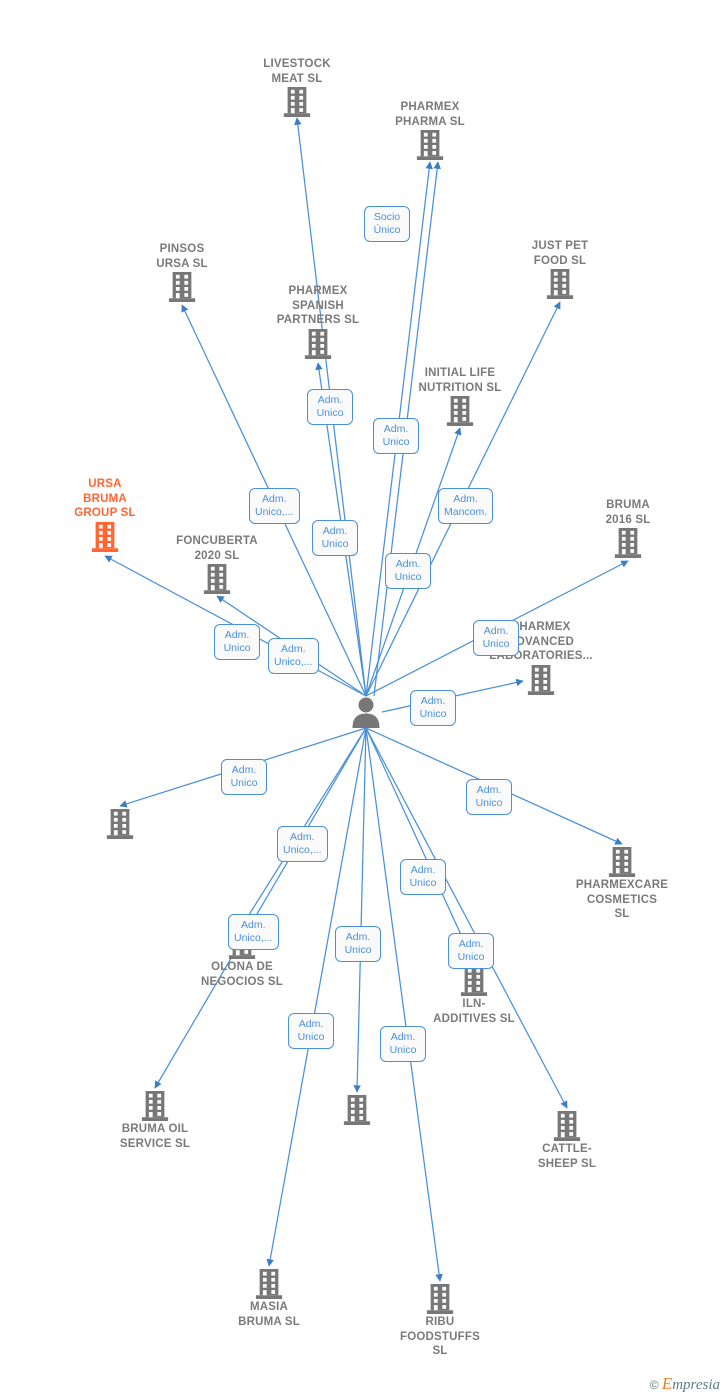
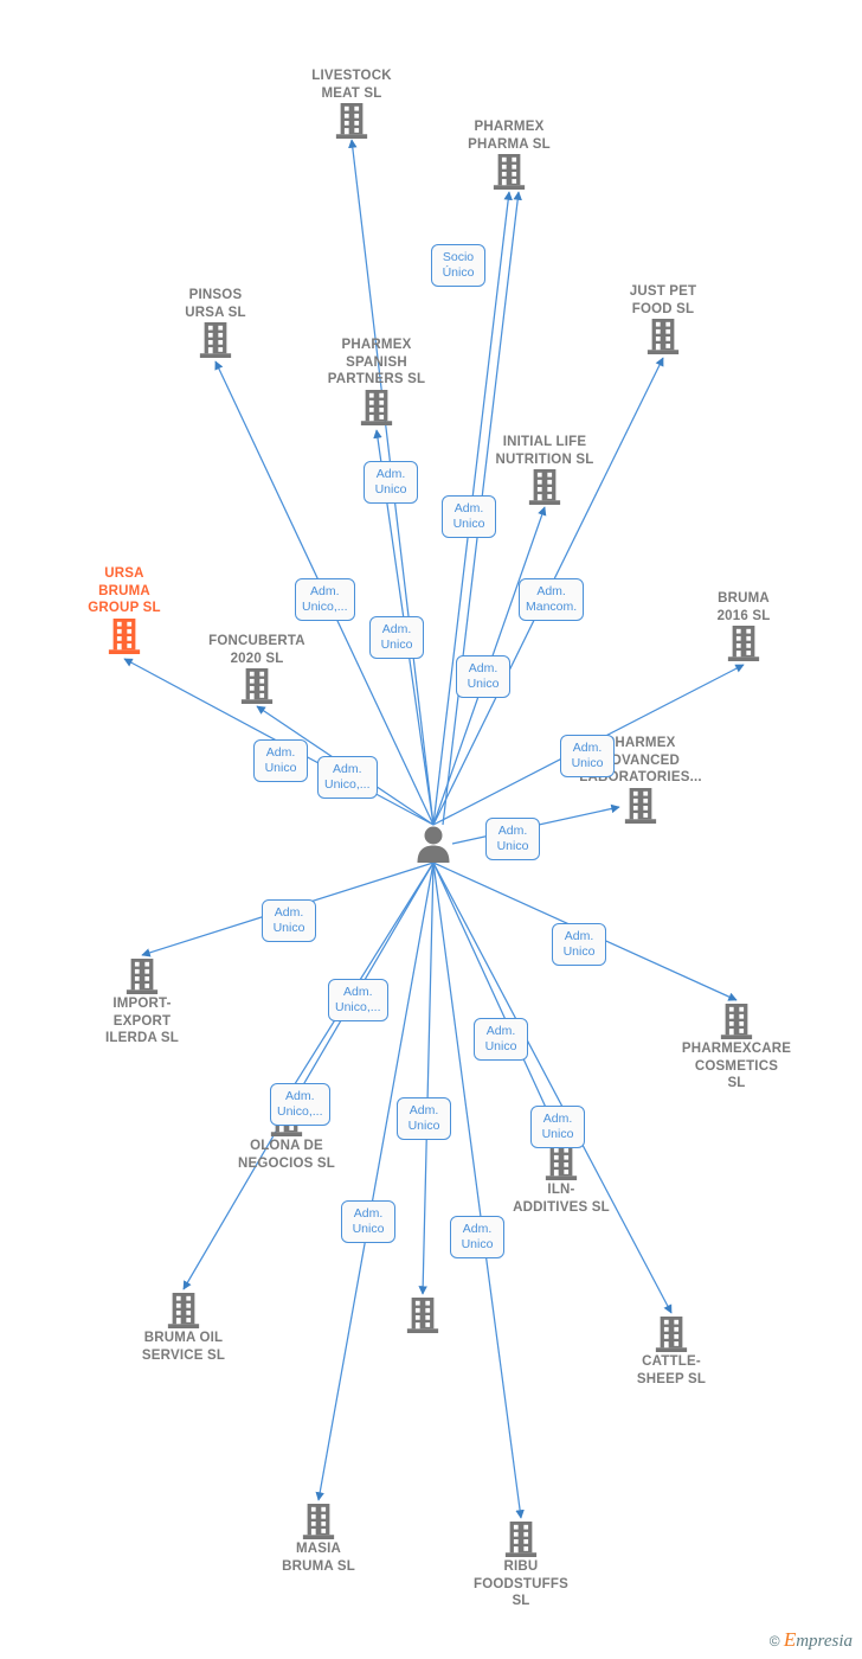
  LIVESTOCK
  MEAT SL
  PHARMEX
  PHARMA SL
  PINSOS
  URSA SL
  JUST PET
  FOOD SL
  PHARMEX
  SPANISH
  PARTNERS SL
  INITIAL LIFE
  NUTRITION SL
  URSA
  BRUMA
  GROUP SL
  BRUMA
  2016 SL
  FONCUBERTA
  2020 SL
  HARMEX
  DVANCED
  LABORATORIES...
+ IMPORT-
+ EXPORT
+ ILERDA SL
  PHARMEXCARE
  COSMETICS
  SL
  OLONA DE
  NEGOCIOS SL
  ILN-
  ADDITIVES SL
  BRUMA OIL
  SERVICE SL
  CATTLE-
  SHEEP SL
  MASIA
  BRUMA SL
  RIBU
  FOODSTUFFS
  SL
  Socio
  Único
  Adm.
  Unico
  Adm.
  Unico
  Adm.
  Unico,...
  Adm.
  Unico
  Adm.
  Mancom.
  Adm.
  Unico
  Adm.
  Unico
  Adm.
  Unico
  Adm.
  Unico,...
  Adm.
  Unico
  Adm.
  Unico
  Adm.
  Unico
  Adm.
  Unico,...
  Adm.
  Unico
  Adm.
  Unico,...
  Adm.
  Unico
  Adm.
  Unico
  Adm.
  Unico
  Adm.
  Unico
  © Empresia
